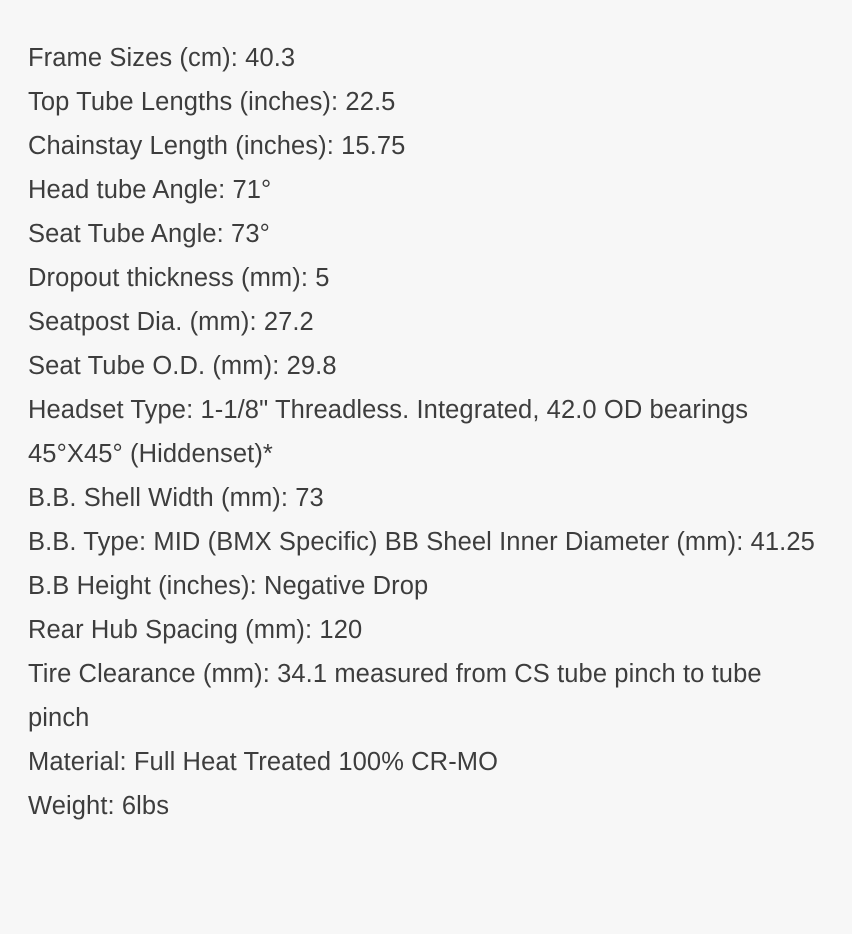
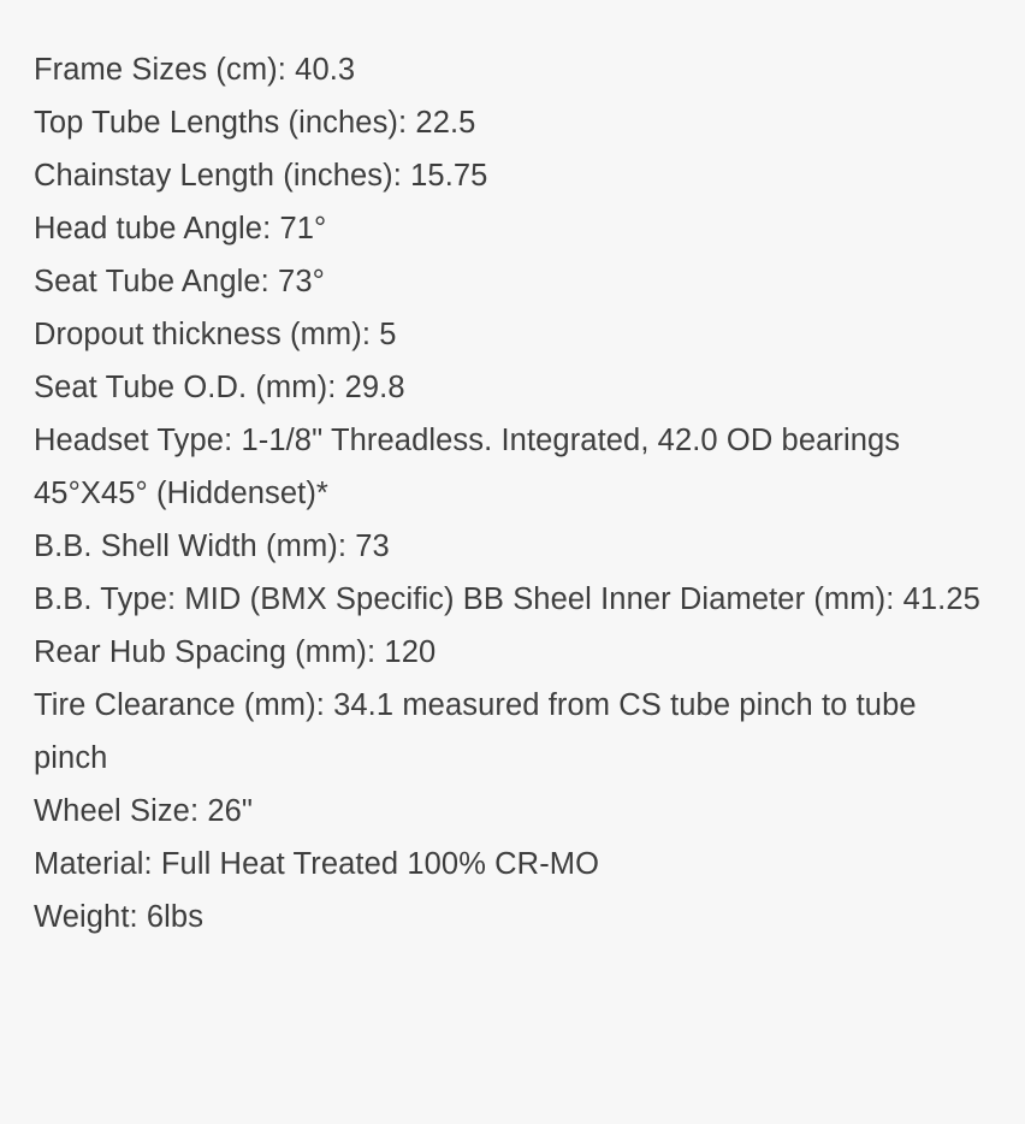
  Frame Sizes (cm): 40.3
  Top Tube Lengths (inches): 22.5
  Chainstay Length (inches): 15.75
  Head tube Angle: 71°
  Seat Tube Angle: 73°
  Dropout thickness (mm): 5
- Seatpost Dia. (mm): 27.2
  Seat Tube O.D. (mm): 29.8
  Headset Type: 1-1/8" Threadless. Integrated, 42.0 OD bearings 45°X45° (Hiddenset)*
  B.B. Shell Width (mm): 73
  B.B. Type: MID (BMX Specific) BB Sheel Inner Diameter (mm): 41.25
- B.B Height (inches): Negative Drop
  Rear Hub Spacing (mm): 120
  Tire Clearance (mm): 34.1 measured from CS tube pinch to tube pinch
+ Wheel Size: 26"
  Material: Full Heat Treated 100% CR-MO
  Weight: 6lbs
